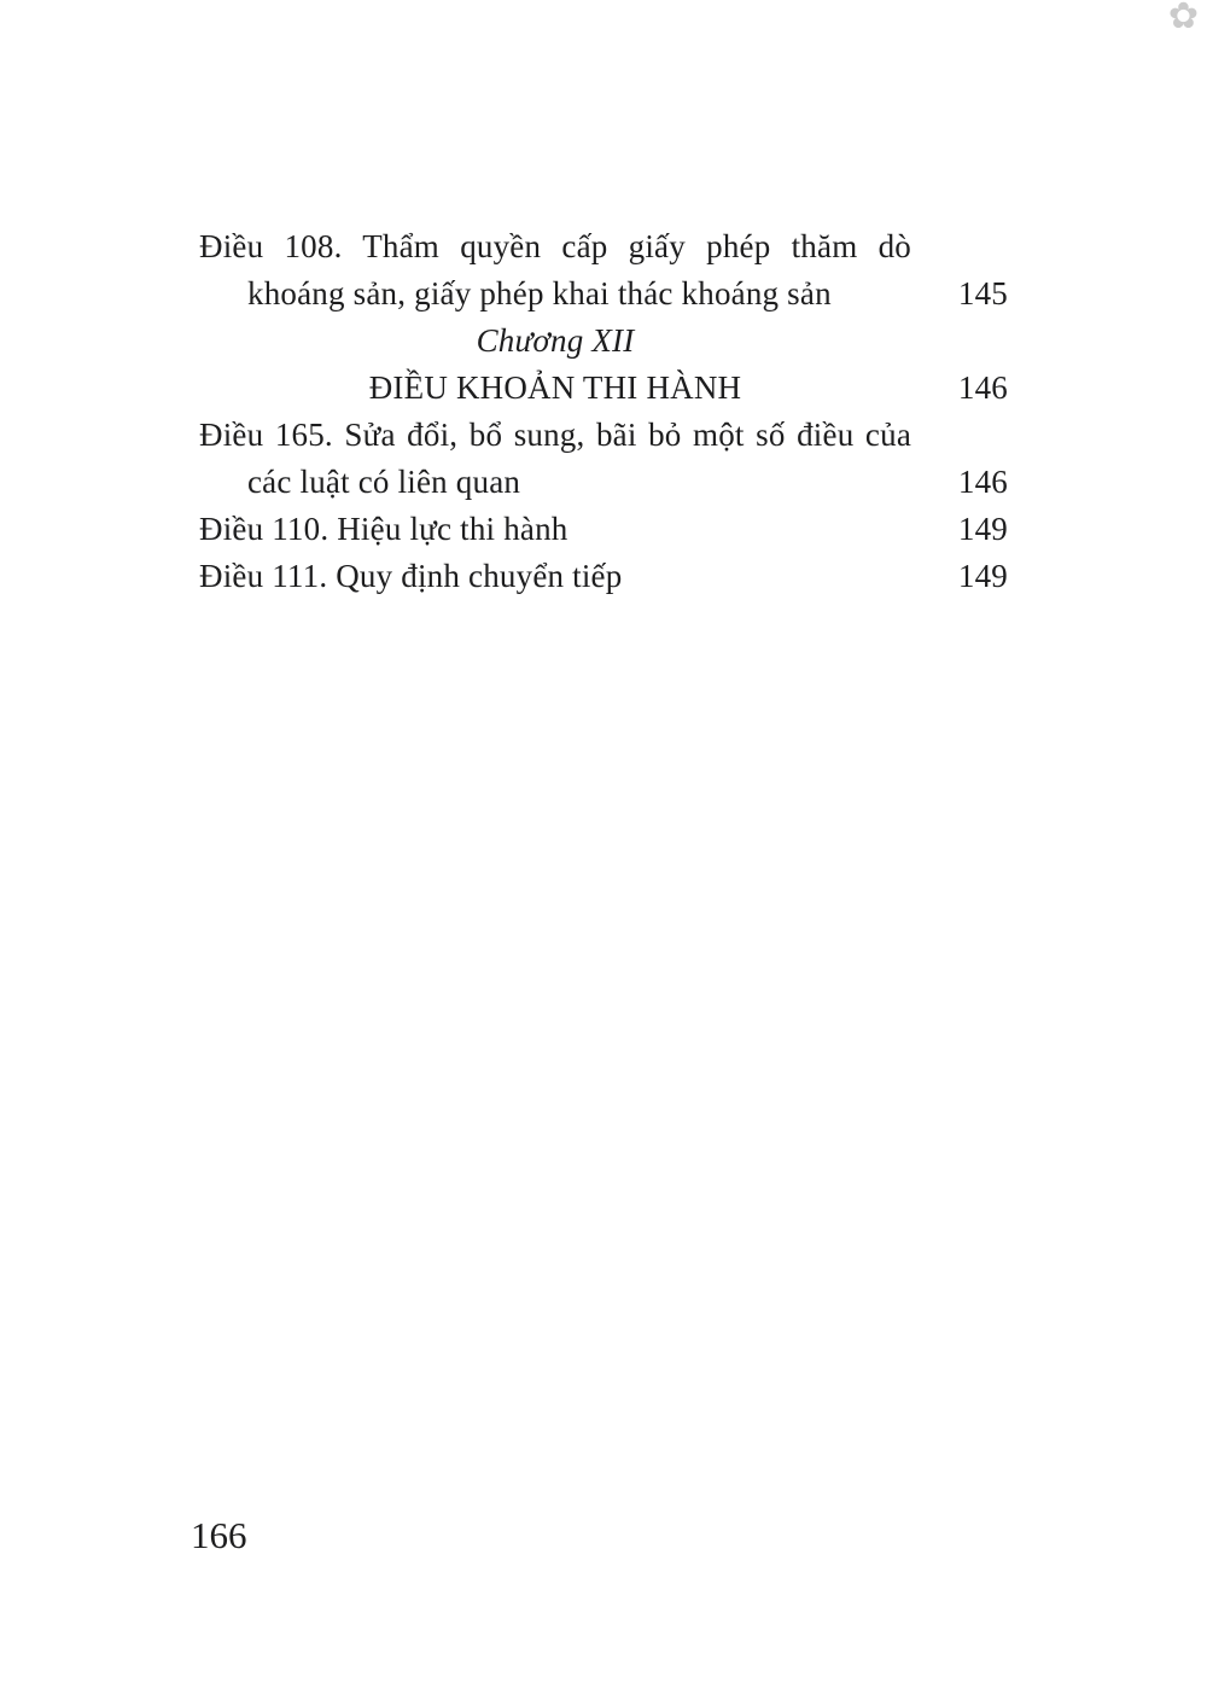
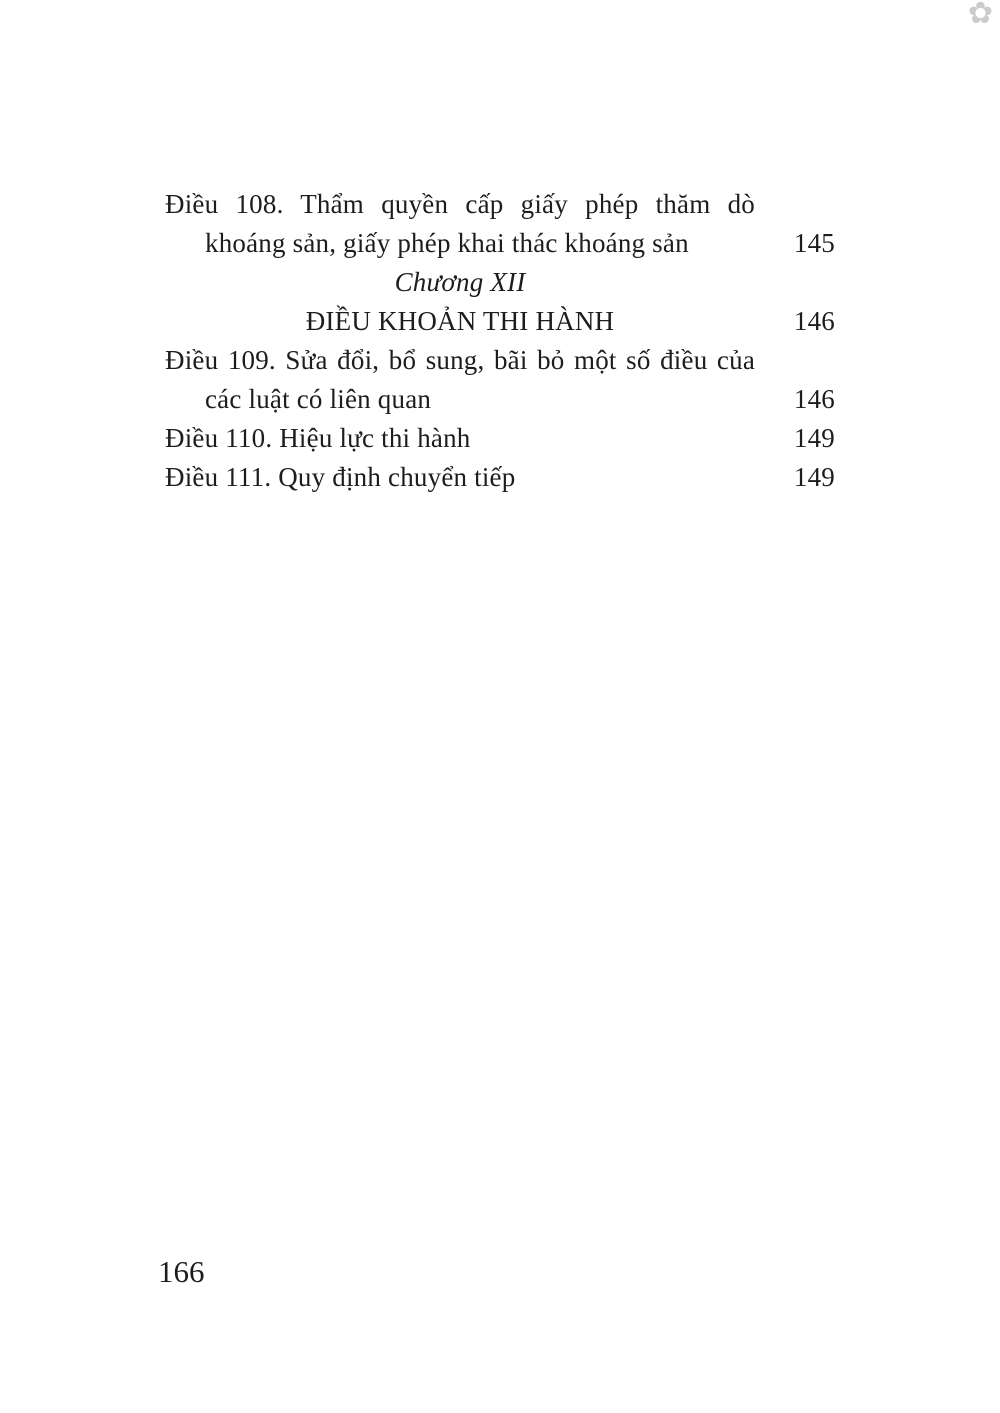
  ✿
  Điều 108. Thẩm quyền cấp giấy phép thăm dò
  khoáng sản, giấy phép khai thác khoáng sản
  145
  Chương XII
  ĐIỀU KHOẢN THI HÀNH
  146
- Điều 165. Sửa đổi, bổ sung, bãi bỏ một số điều của
+ Điều 109. Sửa đổi, bổ sung, bãi bỏ một số điều của
  các luật có liên quan
  146
  Điều 110. Hiệu lực thi hành
  149
  Điều 111. Quy định chuyển tiếp
  149
  166
